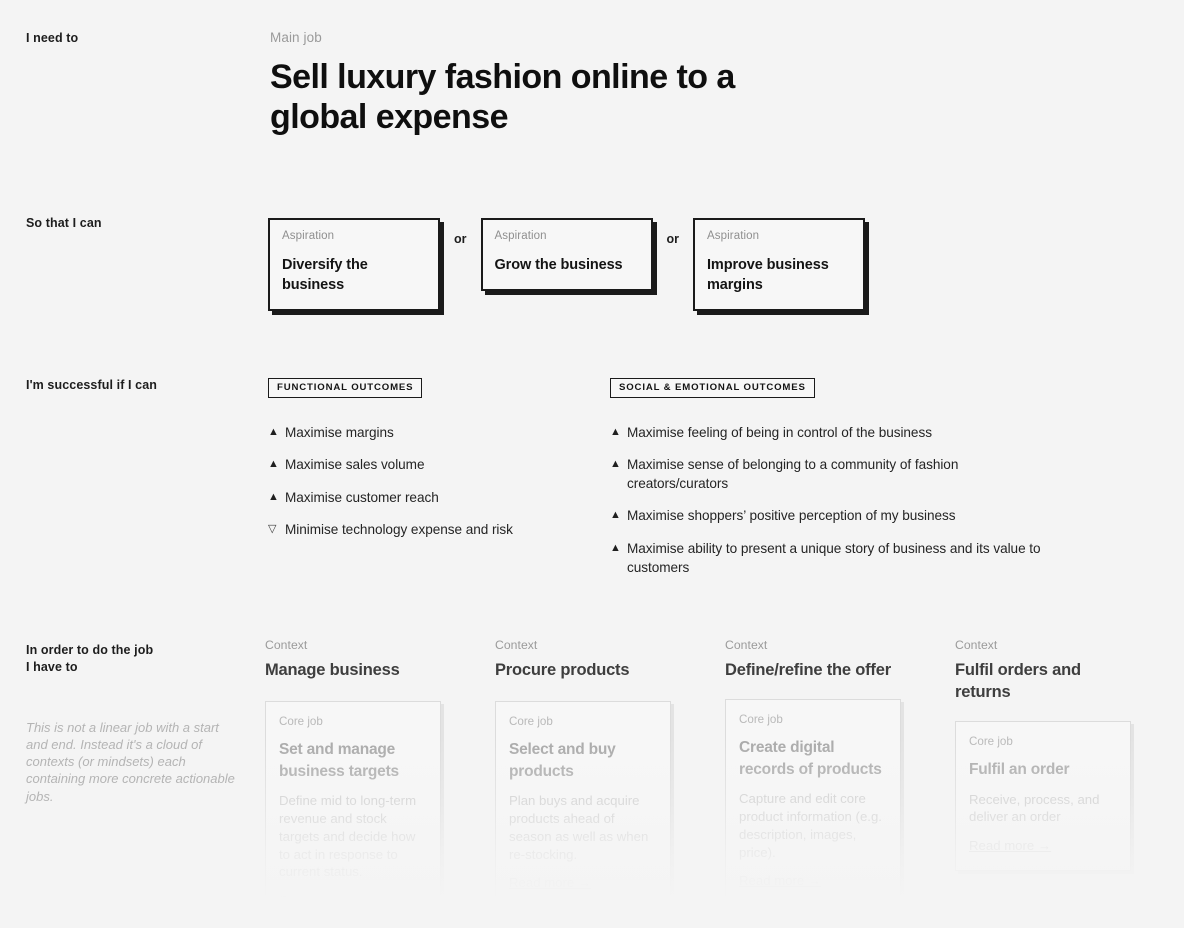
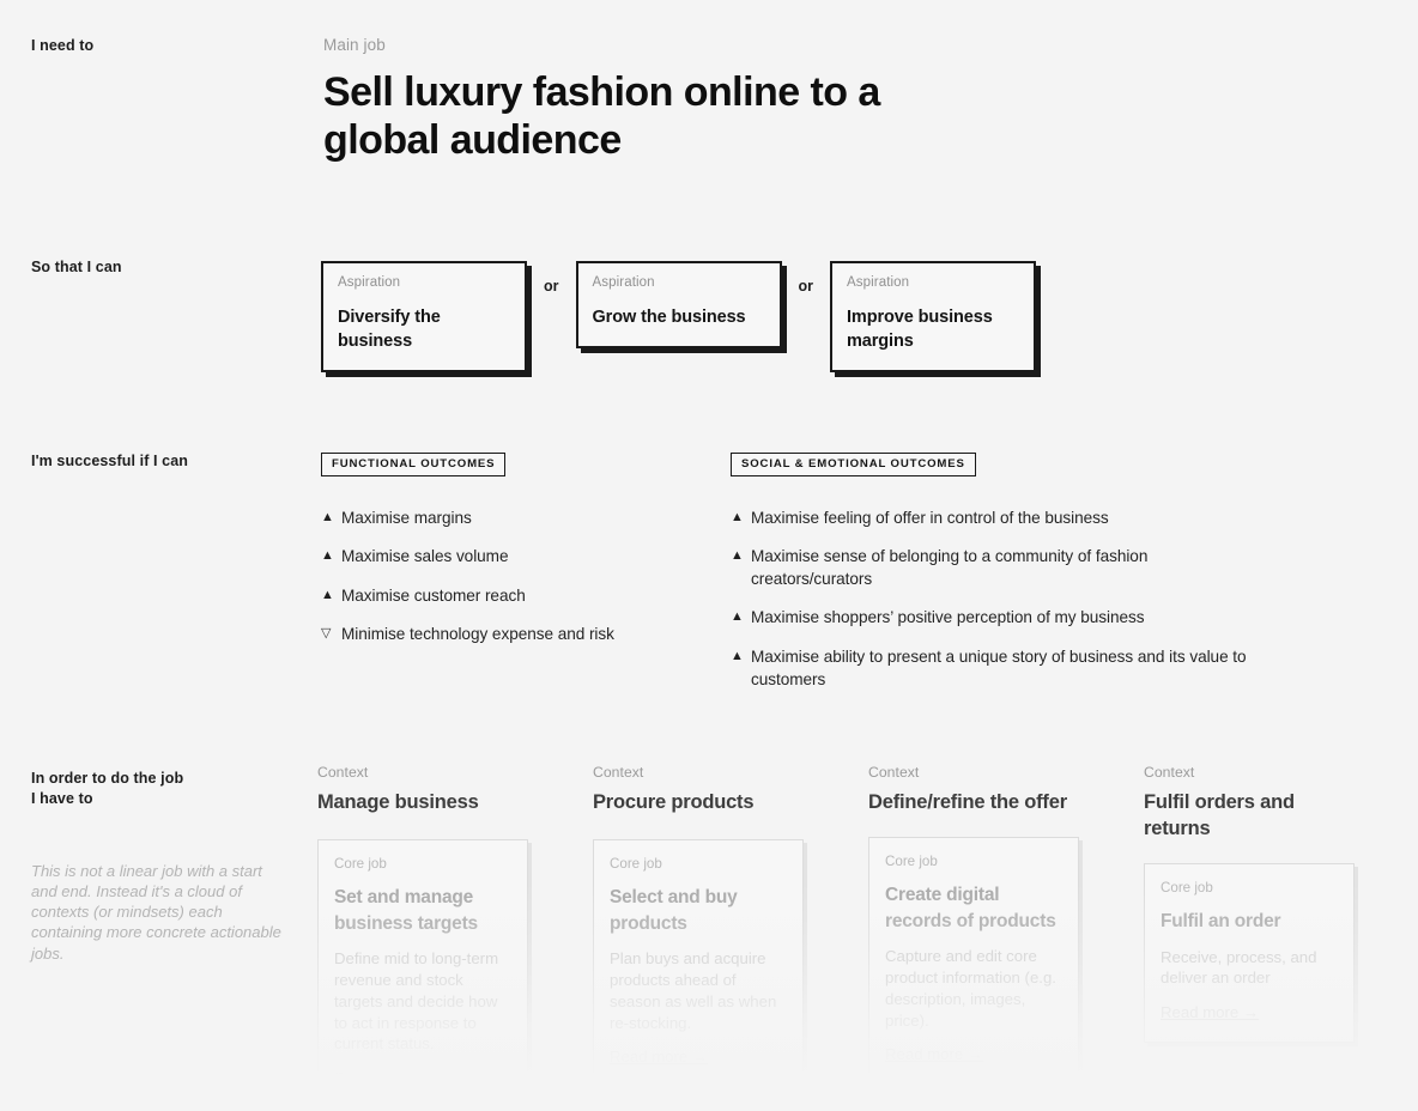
  I need to
  So that I can
  I'm successful if I can
  In order to do the job
  I have to
  This is not a linear job with a start and end. Instead it's a cloud of contexts (or mindsets) each containing more concrete actionable jobs.
  Main job
- Sell luxury fashion online to a global expense
+ Sell luxury fashion online to a global audience
  Aspiration
  Diversify the business
  or
  Aspiration
  Grow the business
  or
  Aspiration
  Improve business margins
  FUNCTIONAL OUTCOMES
  ▲
  Maximise margins
  ▲
  Maximise sales volume
  ▲
  Maximise customer reach
  ▽
  Minimise technology expense and risk
  SOCIAL & EMOTIONAL OUTCOMES
  ▲
- Maximise feeling of being in control of the business
+ Maximise feeling of offer in control of the business
  ▲
  Maximise sense of belonging to a community of fashion creators/curators
  ▲
  Maximise shoppers’ positive perception of my business
  ▲
  Maximise ability to present a unique story of business and its value to customers
  Context
  Manage business
  Core job
  Context
  Procure products
  Core job
  Context
  Define/refine the offer
  Core job
  Context
  Fulfil orders and returns
